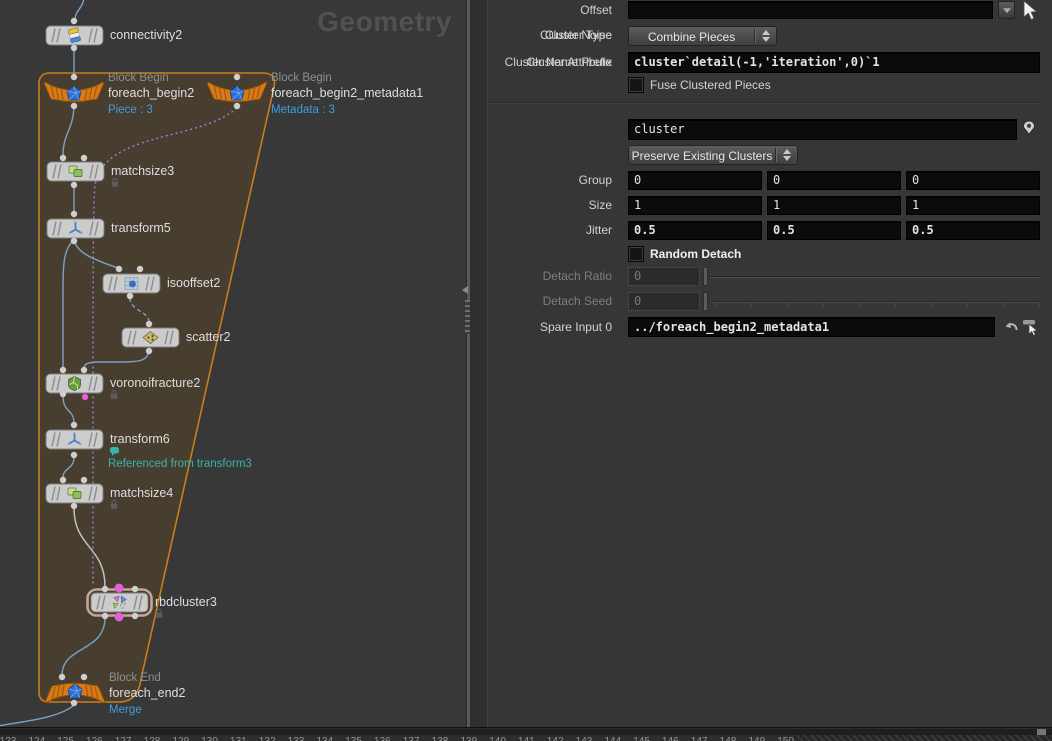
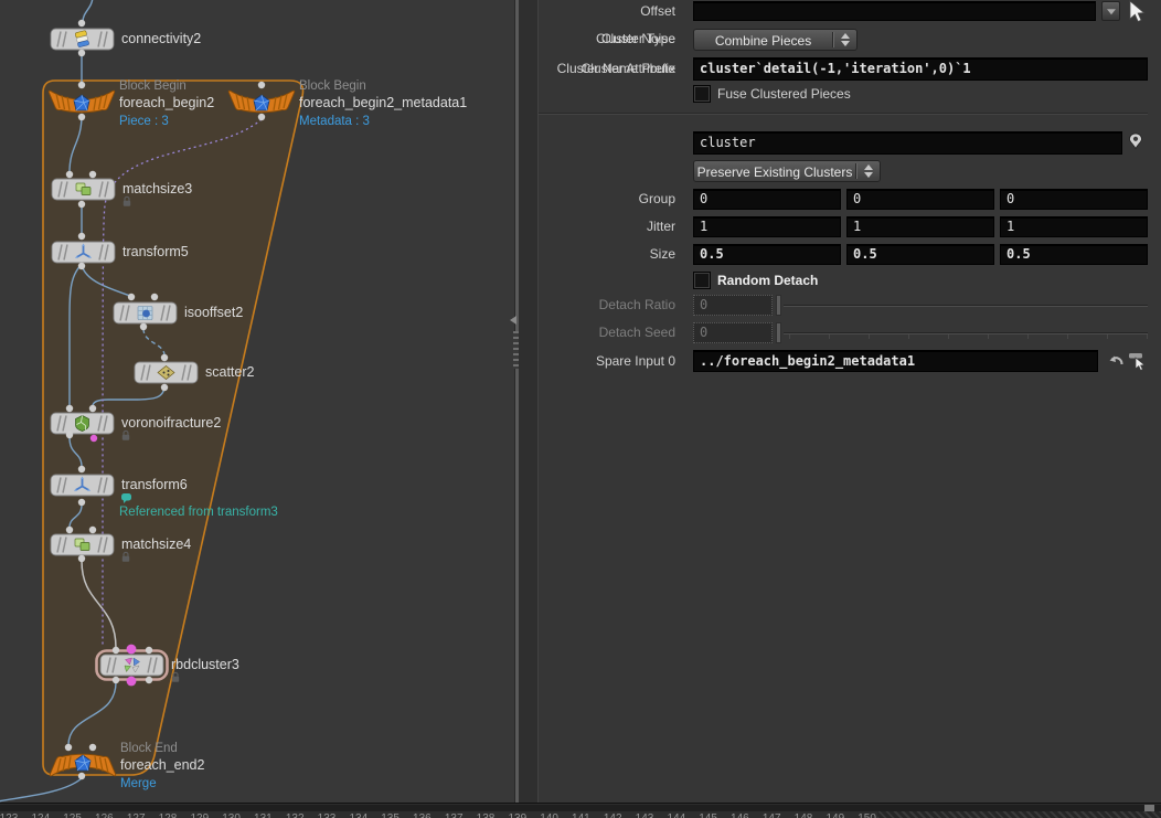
  connectivity2
  Block Begin
  foreach_begin2
  Piece : 3
  Block Begin
  foreach_begin2_metadata1
  Metadata : 3
  matchsize3
  transform5
  isooffset2
  scatter2
  voronoifracture2
  transform6
  Referenced from transform3
  matchsize4
  rbdcluster3
  Block End
  foreach_end2
  Merge
- Geometry
  Offset
  Cluster Type
  Combine Pieces
  Cluster Name Prefix
  cluster`detail(-1,'iteration',0)`1
  Fuse Clustered Pieces
  Cluster Attribute
  cluster
  Cluster Noise
  Preserve Existing Clusters
  Group
  0
  0
  0
- Size
+ Jitter
  1
  1
  1
- Jitter
+ Size
  0.5
  0.5
  0.5
  Random Detach
  Detach Ratio
  0
  Detach Seed
  0
  Spare Input 0
  ../foreach_begin2_metadata1
